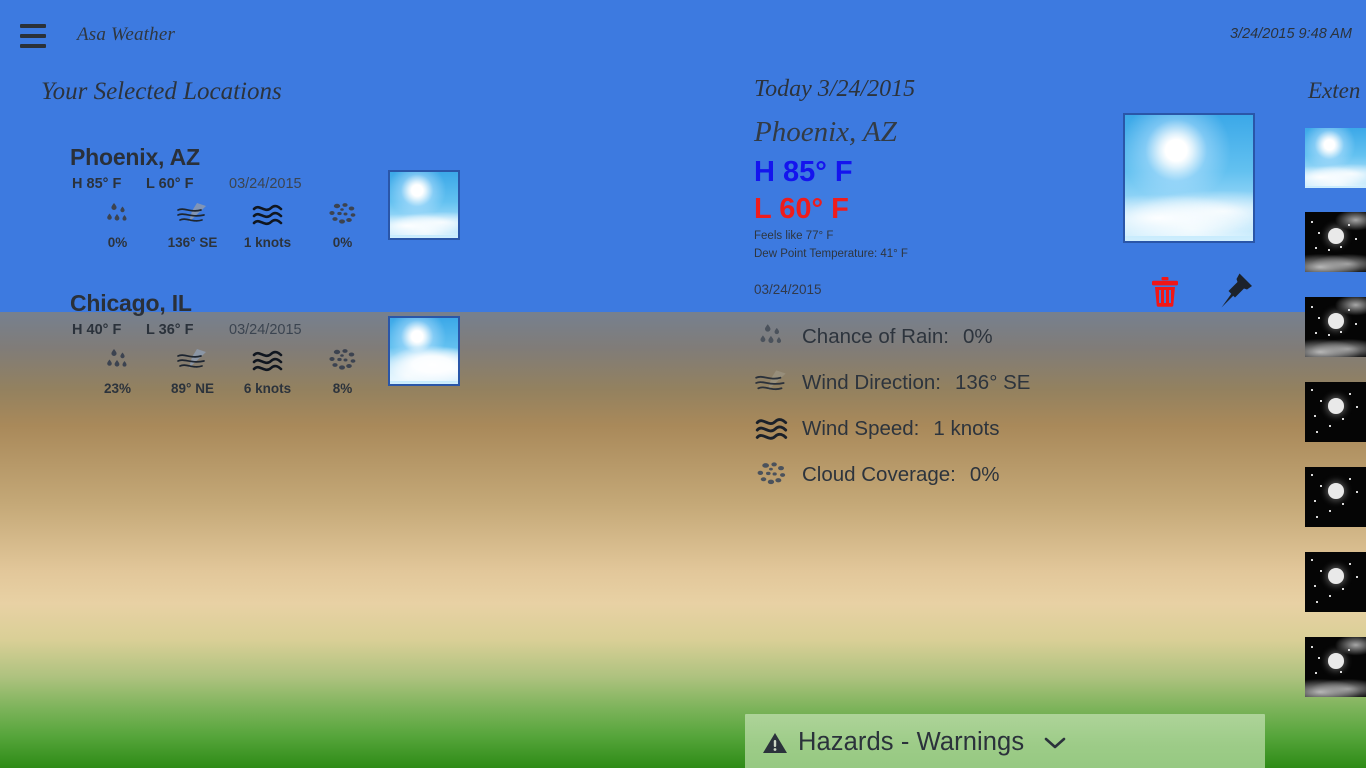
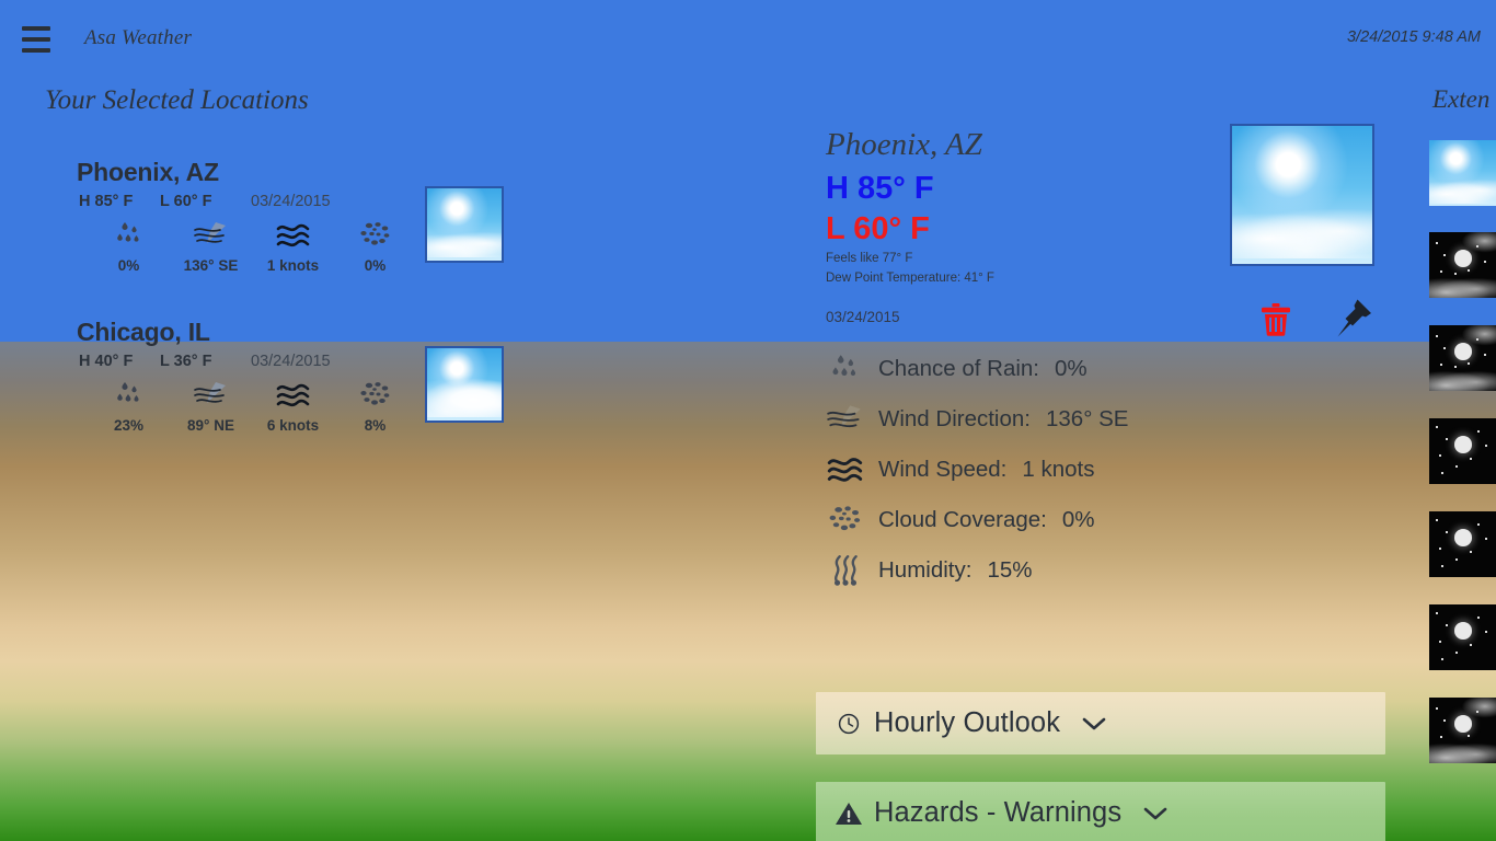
  Asa Weather
  3/24/2015 9:48 AM
  Your Selected Locations
  Phoenix, AZ
  H 85° F
  L 60° F
  03/24/2015
  0%
  136° SE
  1 knots
  0%
  Chicago, IL
  H 40° F
  L 36° F
  03/24/2015
  23%
  89° NE
  6 knots
  8%
- Today 3/24/2015
  Phoenix, AZ
  H 85° F
  L 60° F
  Feels like 77° F
  Dew Point Temperature: 41° F
  03/24/2015
  Chance of Rain:
  0%
  Wind Direction:
  136° SE
  Wind Speed:
  1 knots
  Cloud Coverage:
  0%
+ Humidity:
+ 15%
+ Hourly Outlook
  Hazards - Warnings
  Exten
